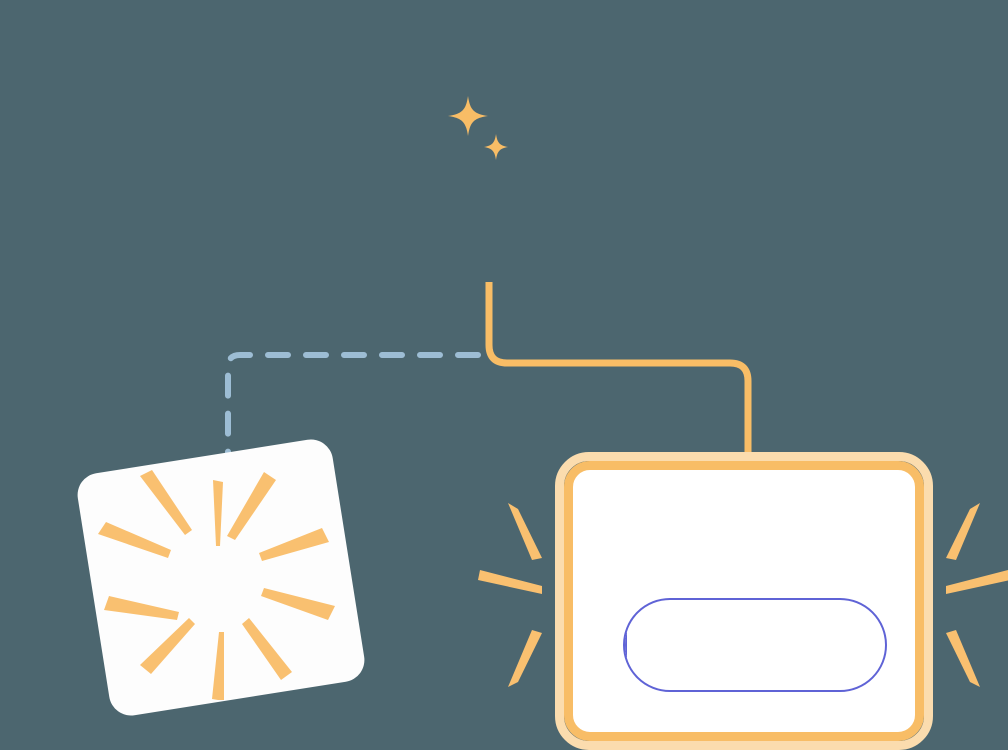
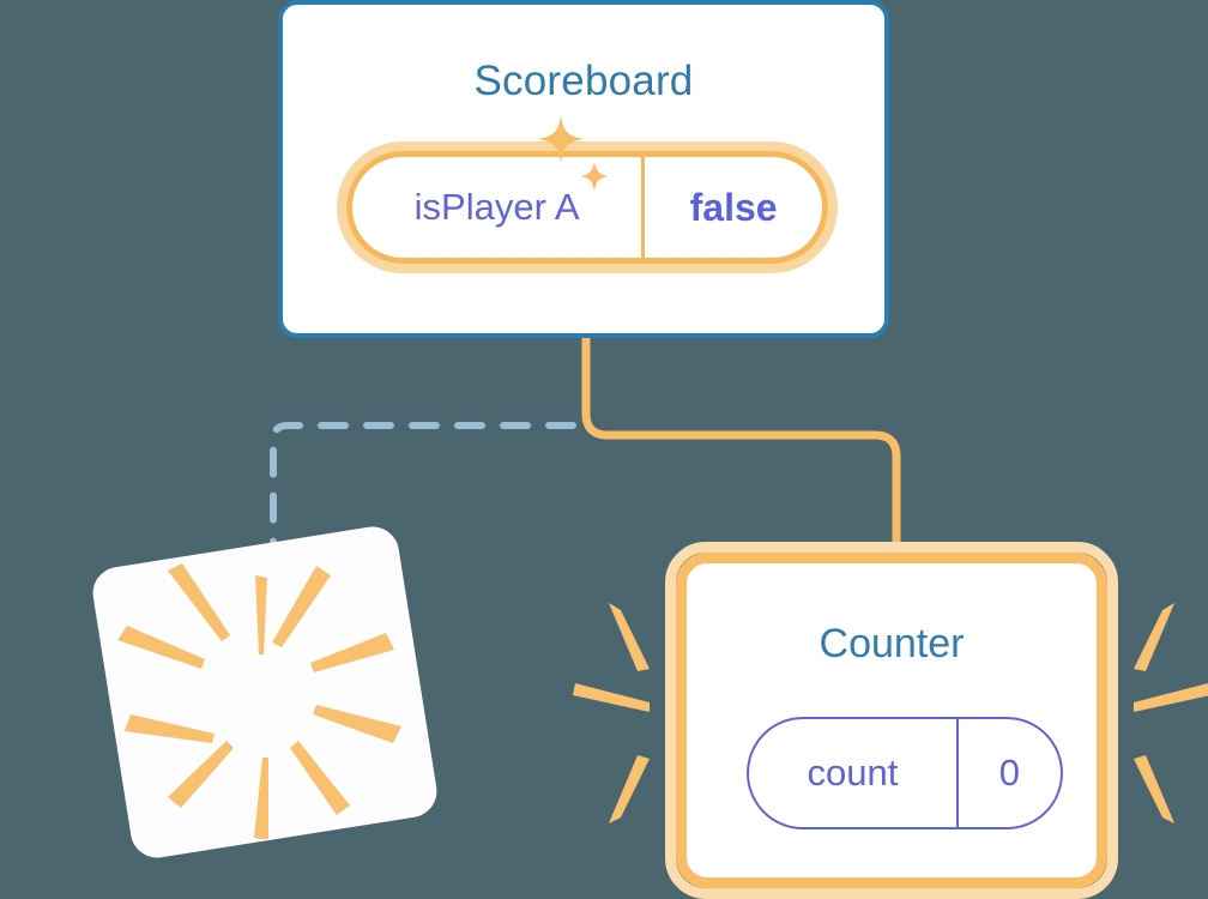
+ Scoreboard
+ isPlayer A
+ false
+ Counter
+ count
+ 0
